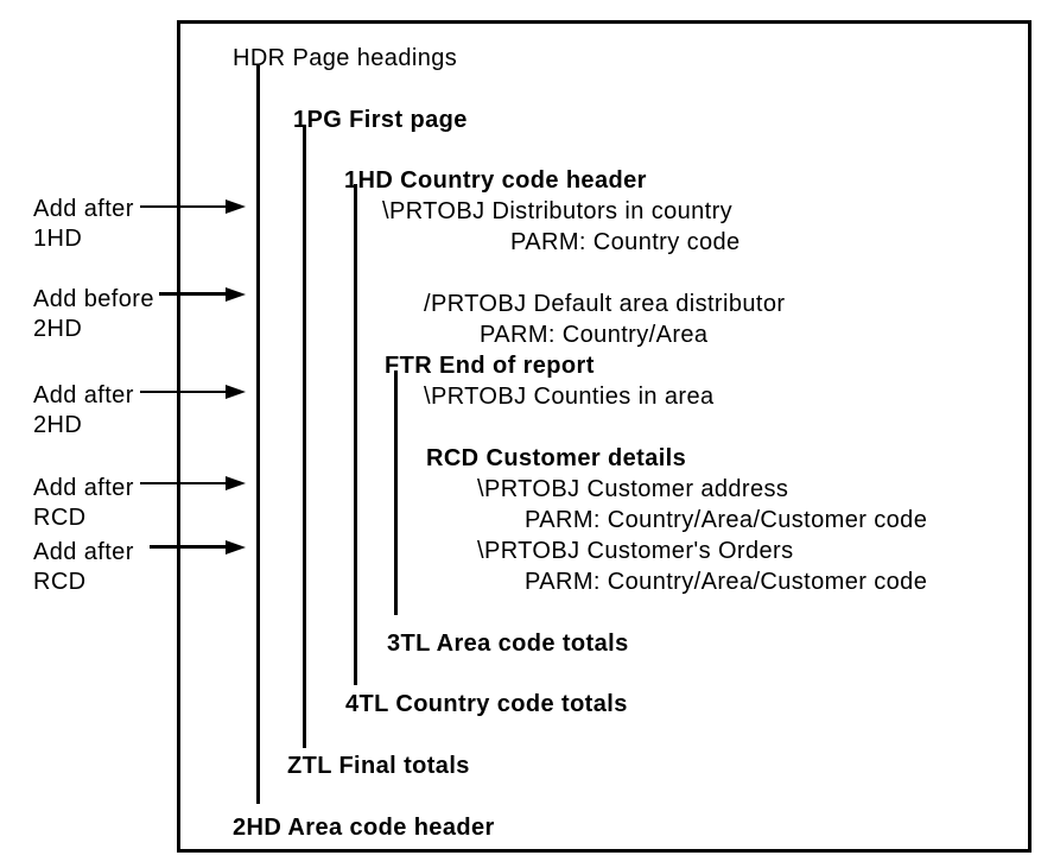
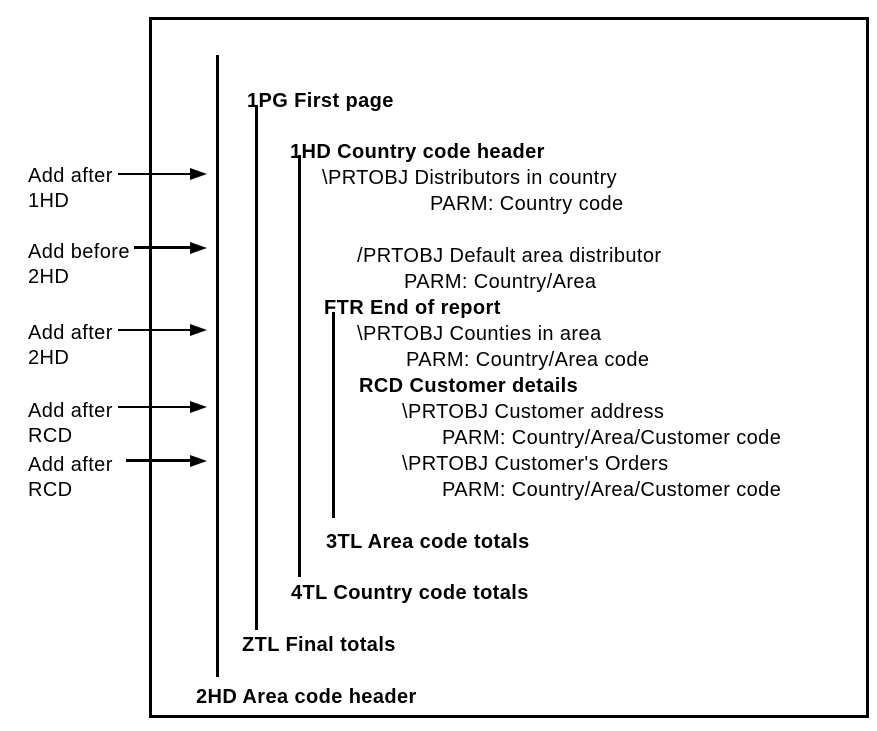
- HDR Page headings
  1PG First page
  1HD Country code header
  \PRTOBJ Distributors in country
  PARM: Country code
  /PRTOBJ Default area distributor
  PARM: Country/Area
  FTR End of report
  \PRTOBJ Counties in area
+ PARM: Country/Area code
  RCD Customer details
  \PRTOBJ Customer address
  PARM: Country/Area/Customer code
  \PRTOBJ Customer's Orders
  PARM: Country/Area/Customer code
  3TL Area code totals
  4TL Country code totals
  ZTL Final totals
  2HD Area code header
  Add after
  1HD
  Add before
  2HD
  Add after
  2HD
  Add after
  RCD
  Add after
  RCD
